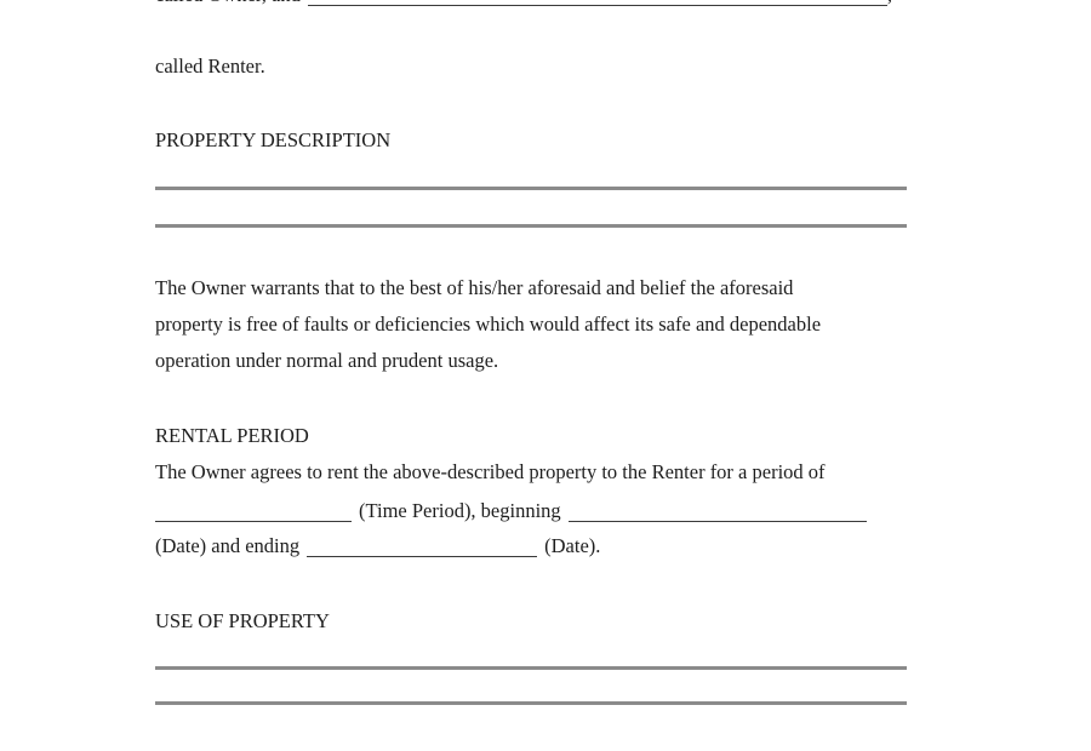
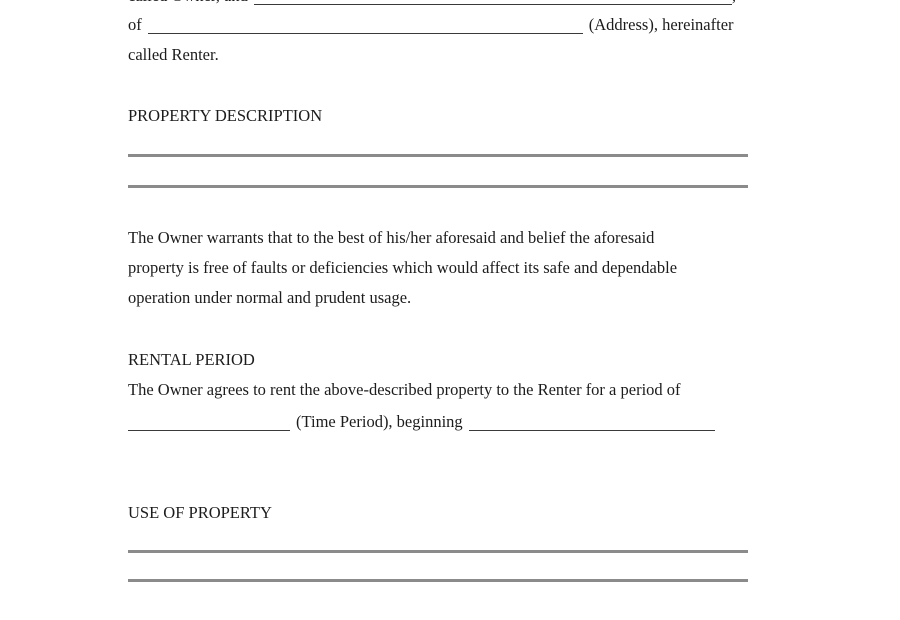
+ of (Address), hereinafter
  called Renter.
  PROPERTY DESCRIPTION
  The Owner warrants that to the best of his/her aforesaid and belief the aforesaid
  property is free of faults or deficiencies which would affect its safe and dependable
  operation under normal and prudent usage.
  RENTAL PERIOD
  The Owner agrees to rent the above-described property to the Renter for a period of
  (Time Period), beginning
- (Date) and ending (Date).
  USE OF PROPERTY
